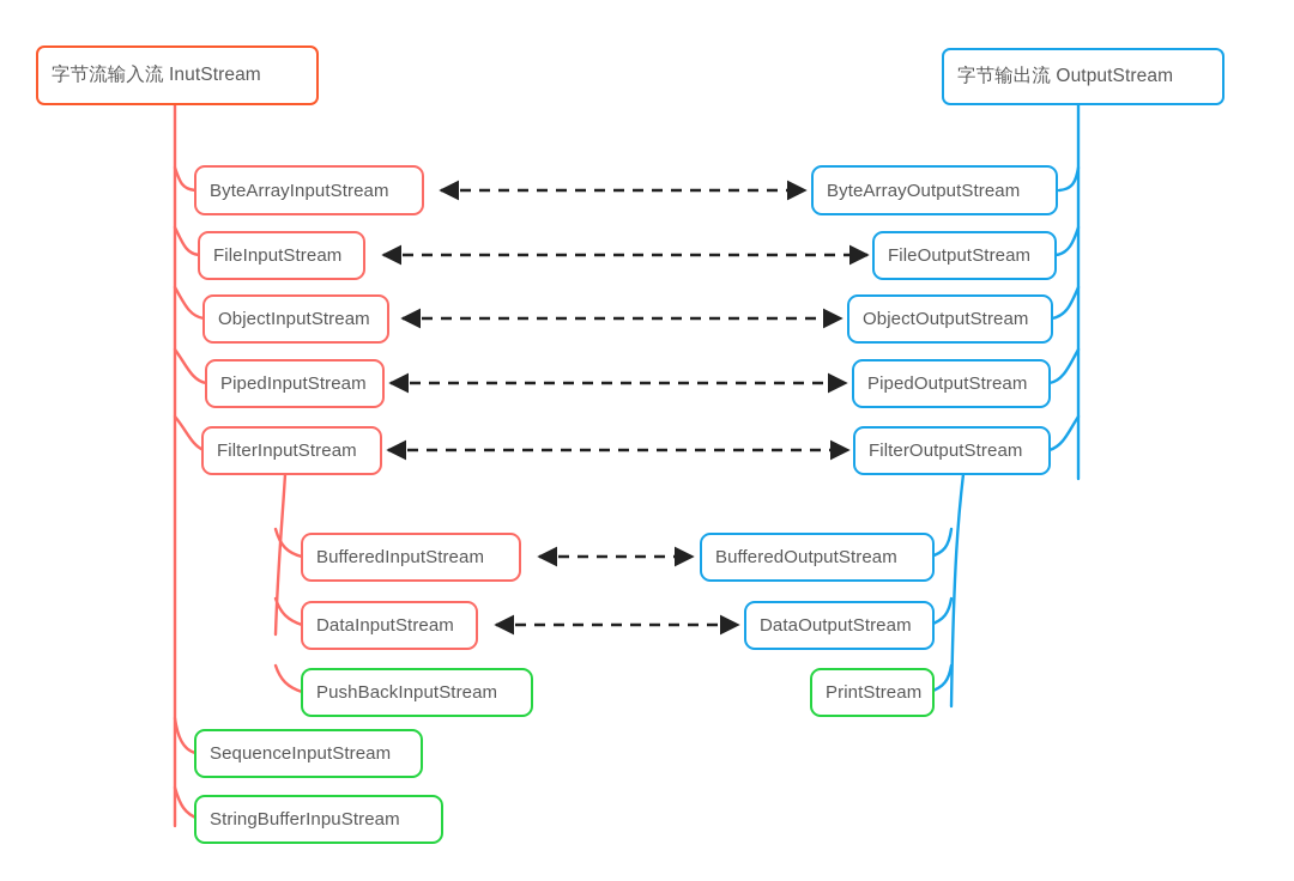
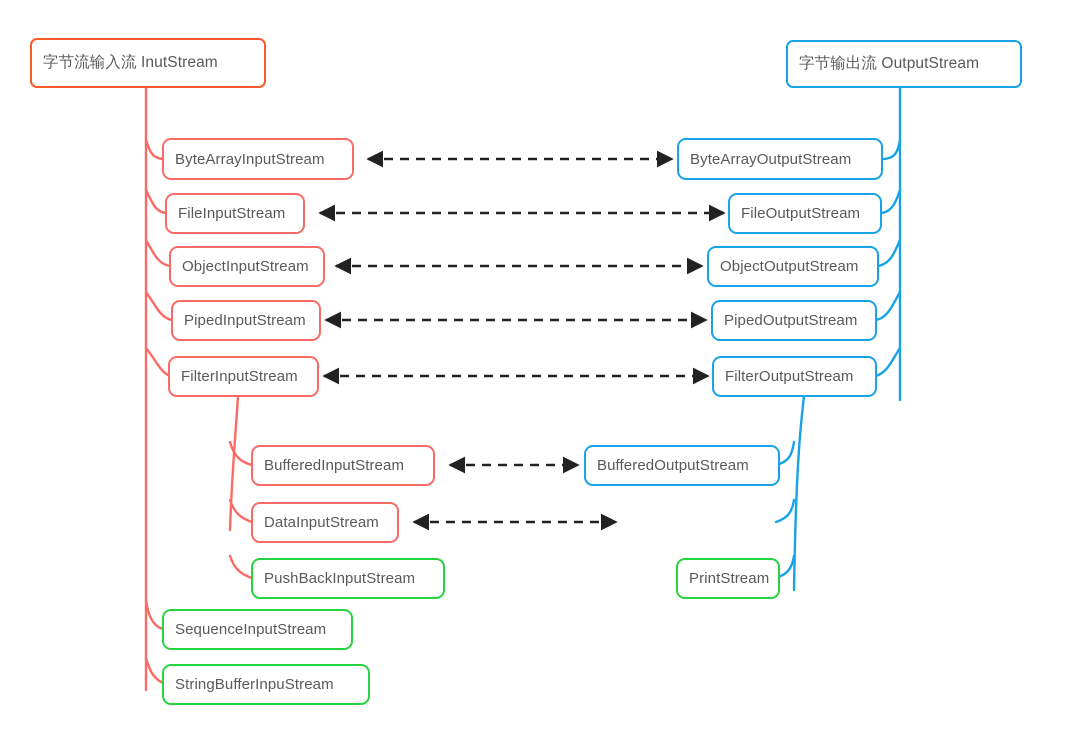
  字节流输入流 InutStream
  字节输出流 OutputStream
  ByteArrayInputStream
  FileInputStream
  ObjectInputStream
  PipedInputStream
  FilterInputStream
  BufferedInputStream
  DataInputStream
  PushBackInputStream
  SequenceInputStream
  StringBufferInpuStream
  ByteArrayOutputStream
  FileOutputStream
  ObjectOutputStream
  PipedOutputStream
  FilterOutputStream
  BufferedOutputStream
- DataOutputStream
  PrintStream
